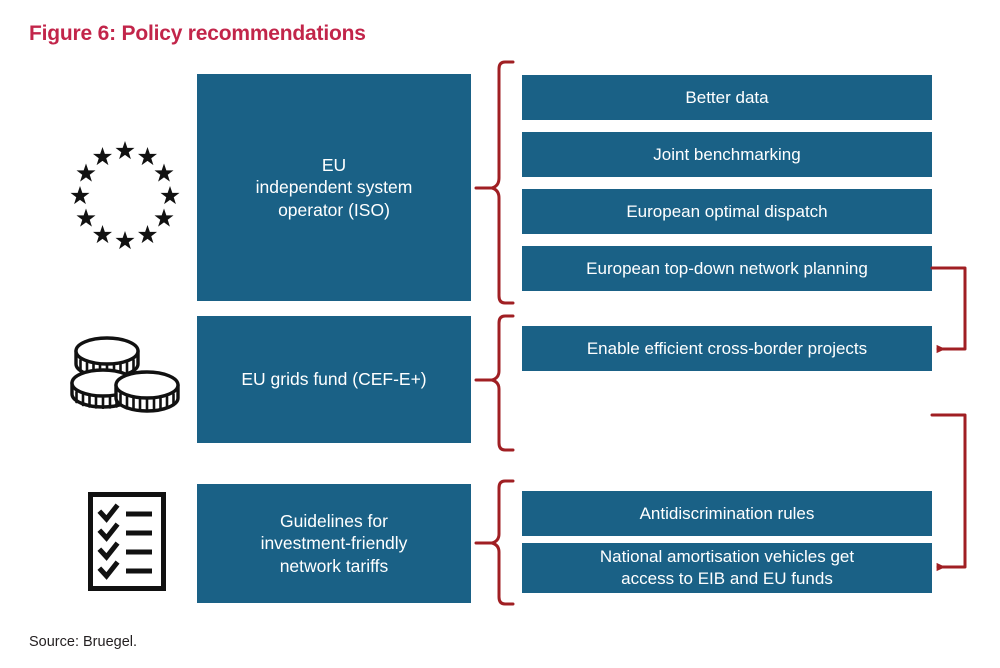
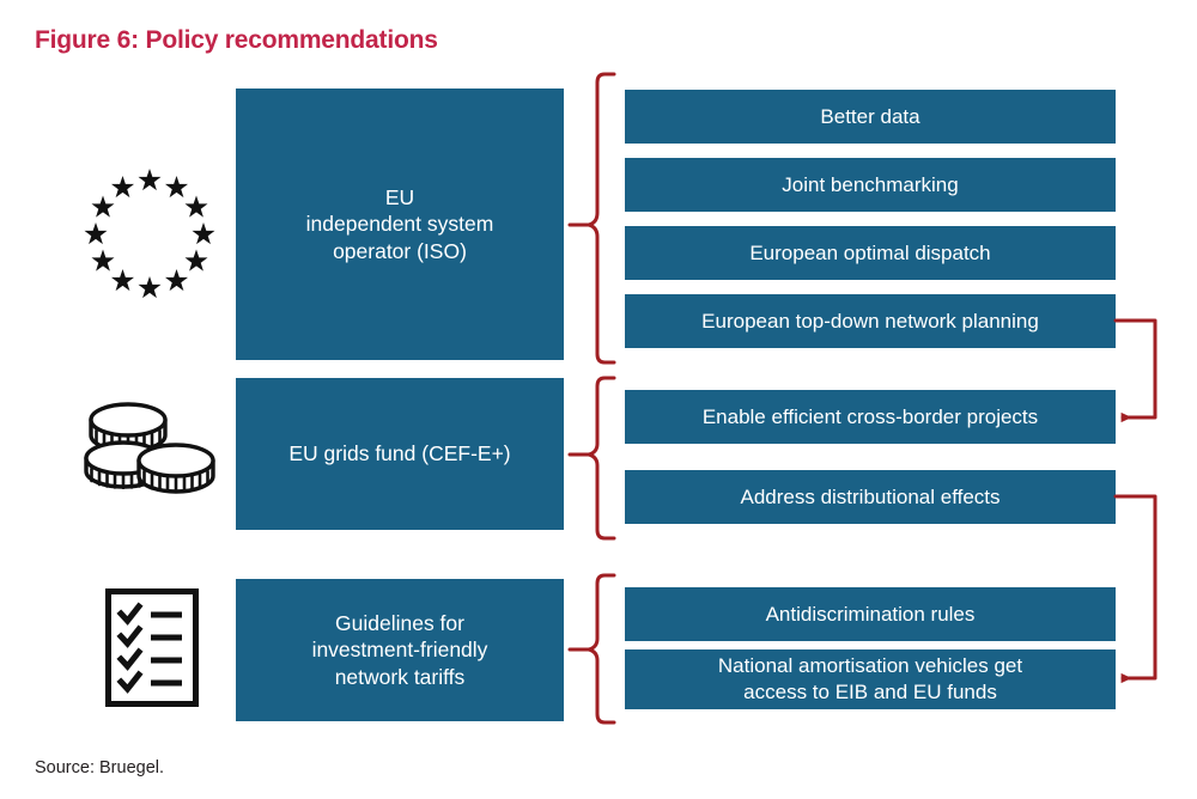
  Figure 6: Policy recommendations
  EU
  independent system
  operator (ISO)
  EU grids fund (CEF-E+)
  Guidelines for
  investment-friendly
  network tariffs
  Better data
  Joint benchmarking
  European optimal dispatch
  European top-down network planning
  Enable efficient cross-border projects
+ Address distributional effects
  Antidiscrimination rules
  National amortisation vehicles get
  access to EIB and EU funds
  Source: Bruegel.
